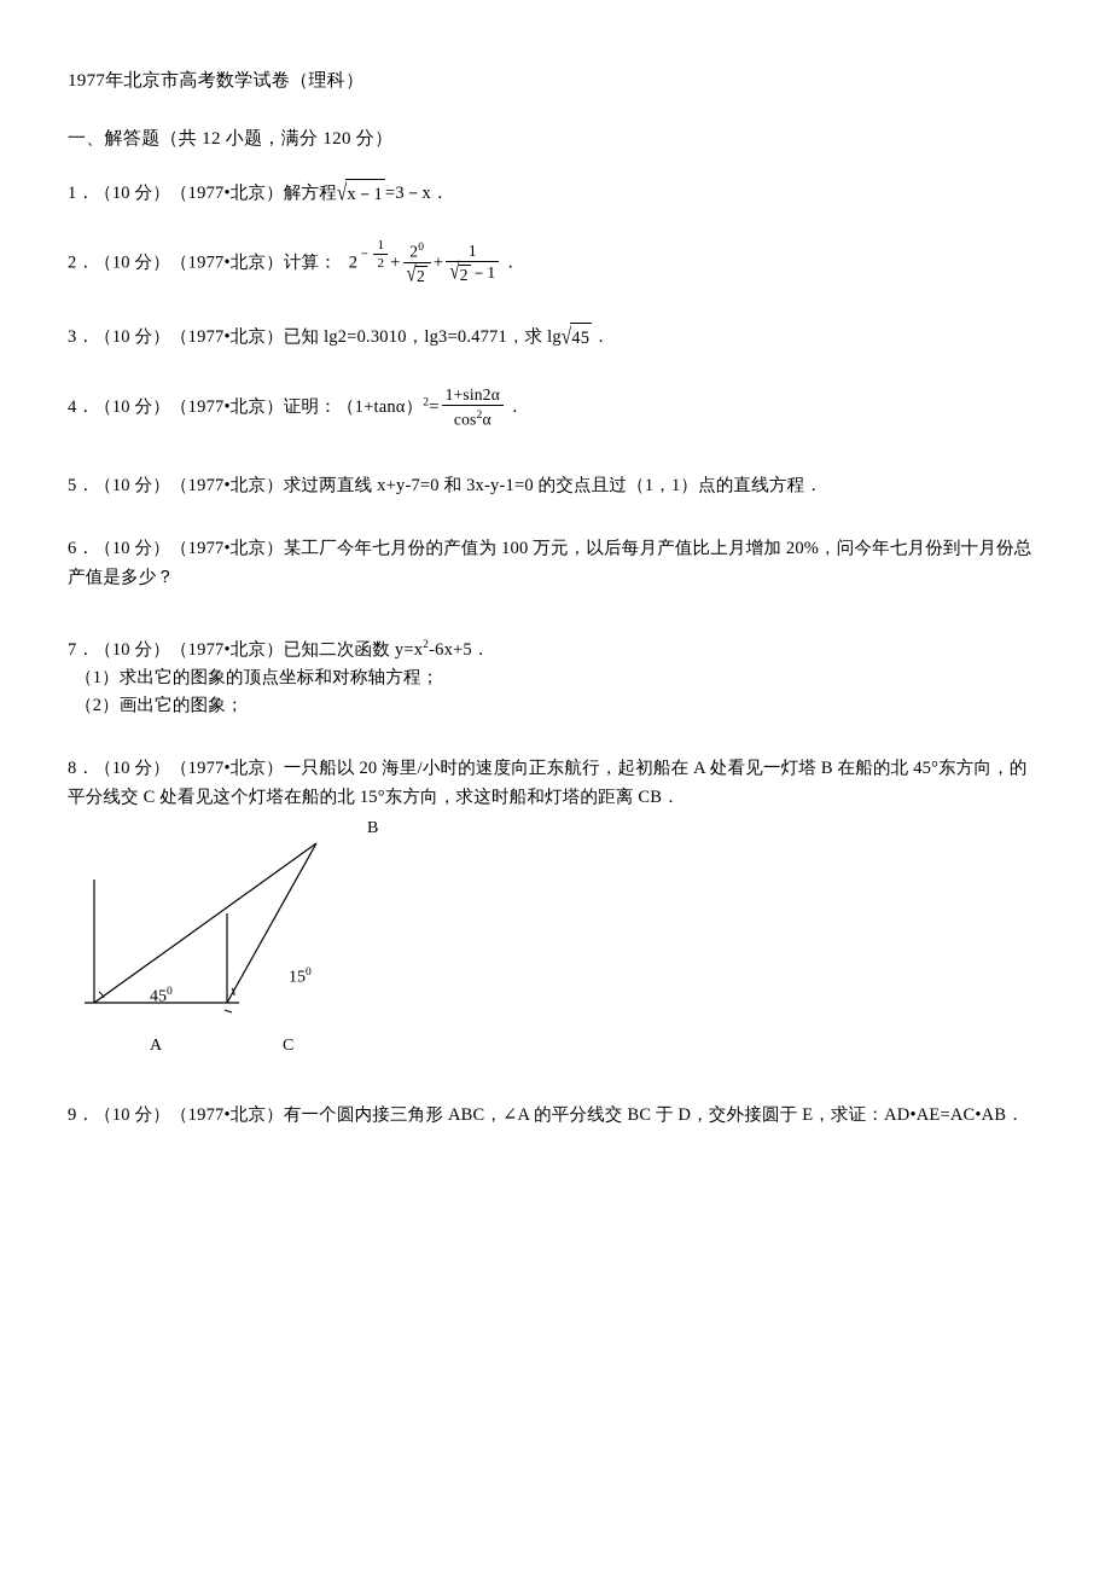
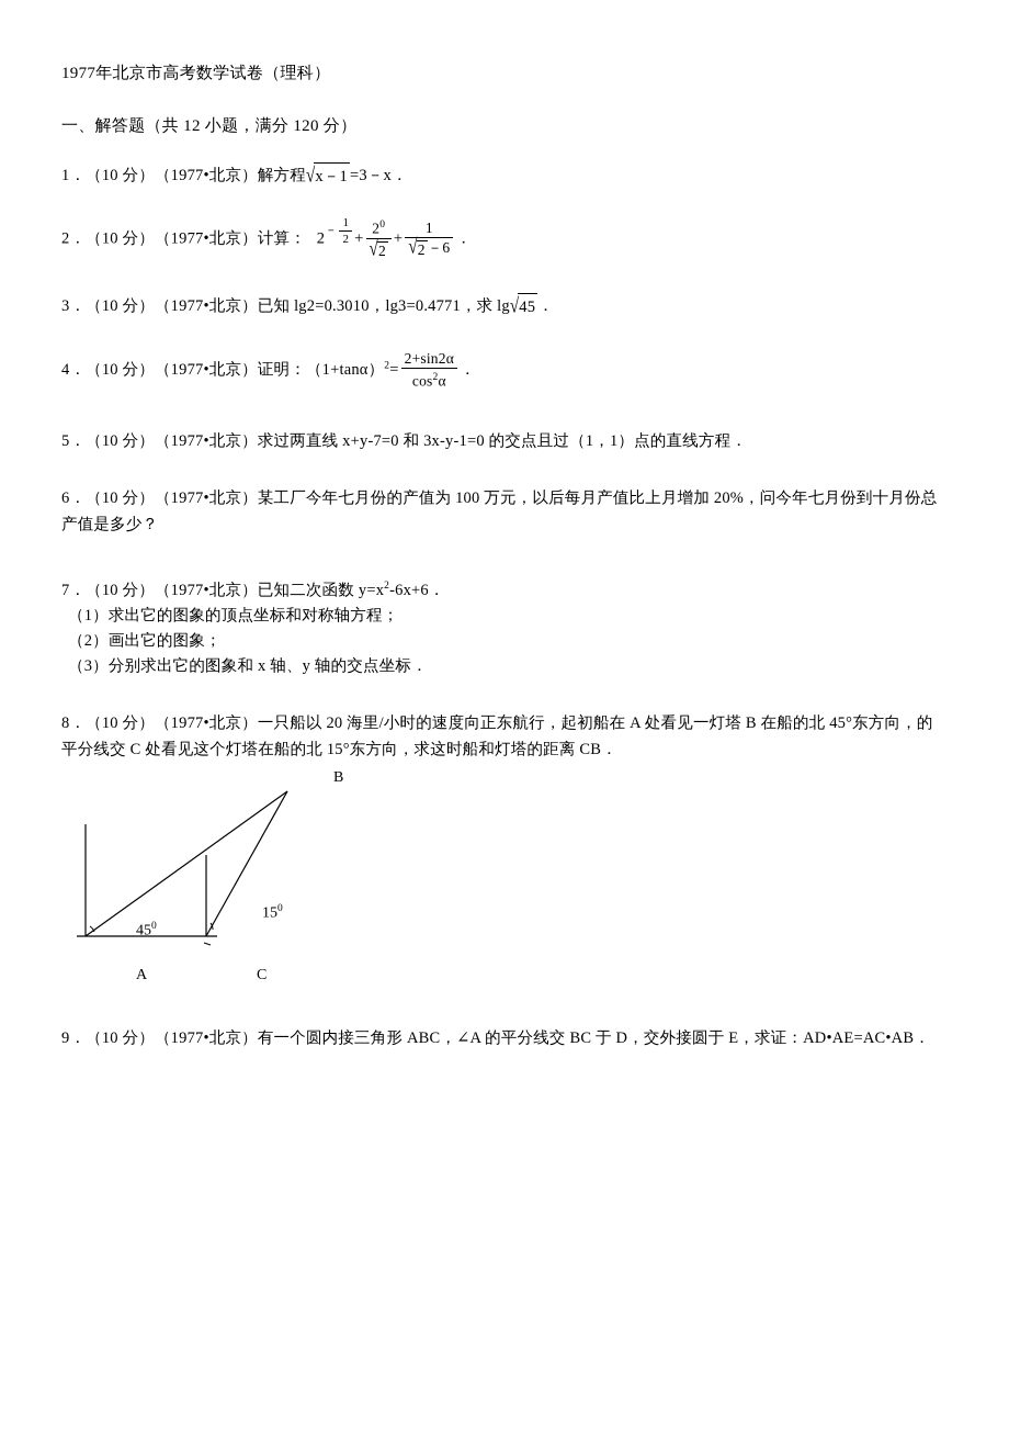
  1977年北京市高考数学试卷（理科）
  一、解答题（共 12 小题，满分 120 分）
  1．（10 分）（1977•北京）解方程√x－1 =3－x．
  2．（10 分）（1977•北京）计算： 2－
  1
  2
  +
  20
  √2
  +
  1
- √2 －1
+ √2 －6
  ．
  3．（10 分）（1977•北京）已知 lg2=0.3010，lg3=0.4771，求 lg√45 ．
  4．（10 分）（1977•北京）证明：（1+tanα）2=
- 1+sin2α
+ 2+sin2α
  cos2α
  ．
  5．（10 分）（1977•北京）求过两直线 x+y-7=0 和 3x-y-1=0 的交点且过（1，1）点的直线方程．
  6．（10 分）（1977•北京）某工厂今年七月份的产值为 100 万元，以后每月产值比上月增加 20%，问今年七月份到十月份总产值是多少？
- 7．（10 分）（1977•北京）已知二次函数 y=x2-6x+5．
+ 7．（10 分）（1977•北京）已知二次函数 y=x2-6x+6．
  （1）求出它的图象的顶点坐标和对称轴方程；
  （2）画出它的图象；
+ （3）分别求出它的图象和 x 轴、y 轴的交点坐标．
  8．（10 分）（1977•北京）一只船以 20 海里/小时的速度向正东航行，起初船在 A 处看见一灯塔 B 在船的北 45°东方向，的平分线交 C 处看见这个灯塔在船的北 15°东方向，求这时船和灯塔的距离 CB．
  B
  450
  150
  A
  C
  9．（10 分）（1977•北京）有一个圆内接三角形 ABC，∠A 的平分线交 BC 于 D，交外接圆于 E，求证：AD•AE=AC•AB．
